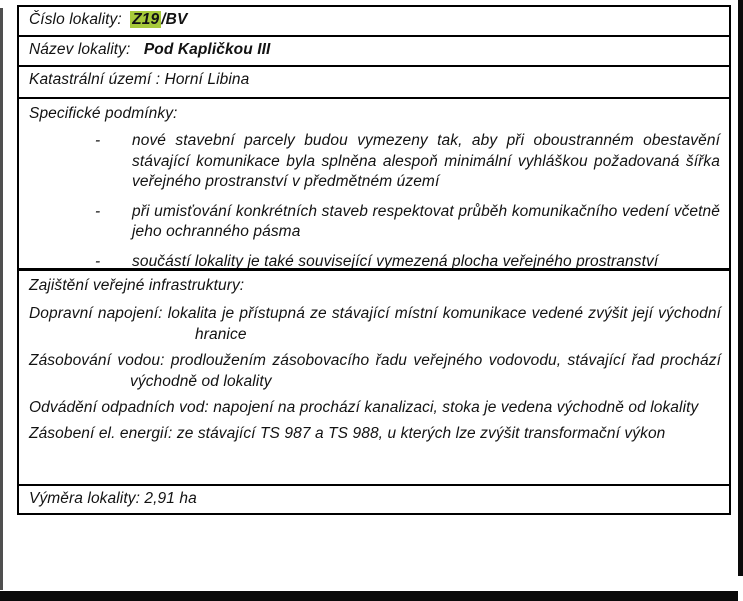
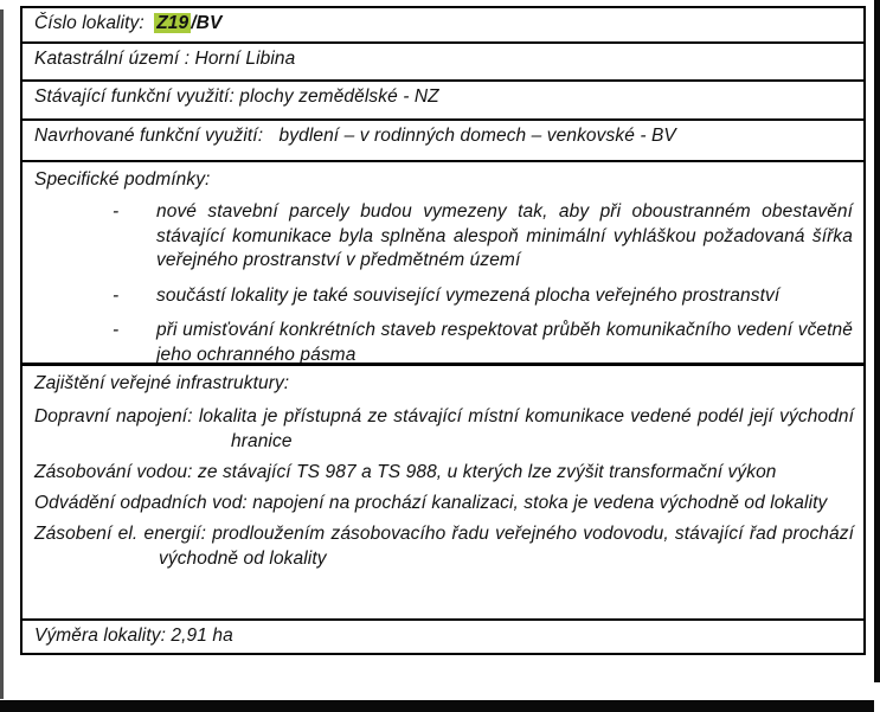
  Číslo lokality: Z19/BV
- Název lokality: Pod Kapličkou III
  Katastrální území : Horní Libina
+ Stávající funkční využití: plochy zemědělské - NZ
+ Navrhované funkční využití: bydlení – v rodinných domech – venkovské - BV
  Specifické podmínky:
  -
  nové stavební parcely budou vymezeny tak, aby při oboustranném obestavění stávající komunikace byla splněna alespoň minimální vyhláškou požadovaná šířka veřejného prostranství v předmětném území
  -
- při umisťování konkrétních staveb respektovat průběh komunikačního vedení včetně jeho ochranného pásma
+ součástí lokality je také související vymezená plocha veřejného prostranství
  -
- součástí lokality je také související vymezená plocha veřejného prostranství
+ při umisťování konkrétních staveb respektovat průběh komunikačního vedení včetně jeho ochranného pásma
  Zajištění veřejné infrastruktury:
- Dopravní napojení: lokalita je přístupná ze stávající místní komunikace vedené zvýšit její východní hranice
+ Dopravní napojení: lokalita je přístupná ze stávající místní komunikace vedené podél její východní hranice
- Zásobování vodou: prodloužením zásobovacího řadu veřejného vodovodu, stávající řad prochází východně od lokality
+ Zásobování vodou: ze stávající TS 987 a TS 988, u kterých lze zvýšit transformační výkon
  Odvádění odpadních vod: napojení na prochází kanalizaci, stoka je vedena východně od lokality
- Zásobení el. energií: ze stávající TS 987 a TS 988, u kterých lze zvýšit transformační výkon
+ Zásobení el. energií: prodloužením zásobovacího řadu veřejného vodovodu, stávající řad prochází východně od lokality
  Výměra lokality: 2,91 ha
